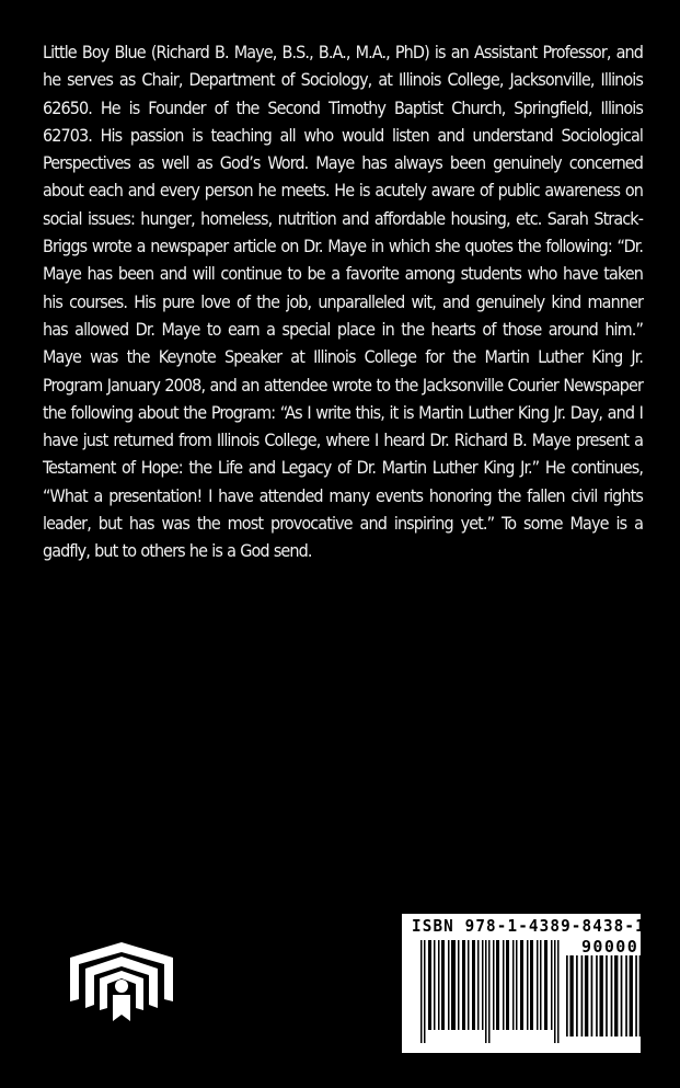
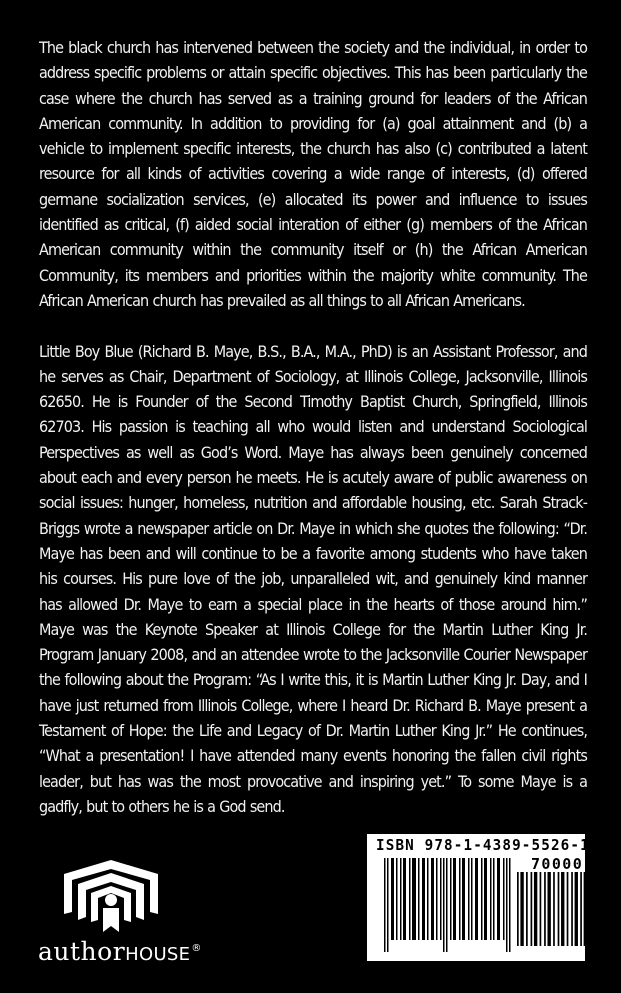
+ The black church has intervened between the society and the individual, in order to address specific problems or attain specific objectives. This has been particu­larly the case where the church has served as a training ground for leaders of the African American community. In addition to providing for (a) goal attainment and (b) a vehicle to implement specific interests, the church has also (c) contributed a latent resource for all kinds of activities covering a wide range of interests, (d) offered germane socialization services, (e) allocated its power and influence to issues identified as critical, (f) aided social interation of either (g) members of the African American community within the community itself or (h) the African Ameri­can Community, its members and priorities within the majority white community. The African American church has prevailed as all things to all African Americans.
  Little Boy Blue (Richard B. Maye, B.S., B.A., M.A., PhD) is an Assistant Professor, and he serves as Chair, Department of Sociology, at Illinois College, Jacksonville, Illinois 62650. He is Founder of the Second Timothy Baptist Church, Springfield, Illinois 62703. His passion is teaching all who would listen and understand So­ciological Perspectives as well as God’s Word. Maye has always been genuinely concerned about each and every person he meets. He is acutely aware of public awareness on social issues: hunger, homeless, nutrition and affordable hous­ing, etc. Sarah Strack-Briggs wrote a newspaper article on Dr. Maye in which she quotes the following: “Dr. Maye has been and will continue to be a favorite among students who have taken his courses. His pure love of the job, unparalleled wit, and genuinely kind manner has allowed Dr. Maye to earn a special place in the hearts of those around him.” Maye was the Keynote Speaker at Illinois College for the Martin Luther King Jr. Program January 2008, and an attendee wrote to the Jacksonville Courier Newspaper the following about the Program: “As I write this, it is Martin Luther King Jr. Day, and I have just returned from Illinois College, where I heard Dr. Richard B. Maye present a Testament of Hope: the Life and Legacy of Dr. Martin Luther King Jr.” He continues, “What a presentation! I have attended many events honoring the fallen civil rights leader, but has was the most provocative and inspiring yet.” To some Maye is a gadfly, but to others he is a God send.
+ authorHOUSE®
- ISBN 978-1-4389-8438-1
+ ISBN 978-1-4389-5526-1
- 90000
+ 70000
